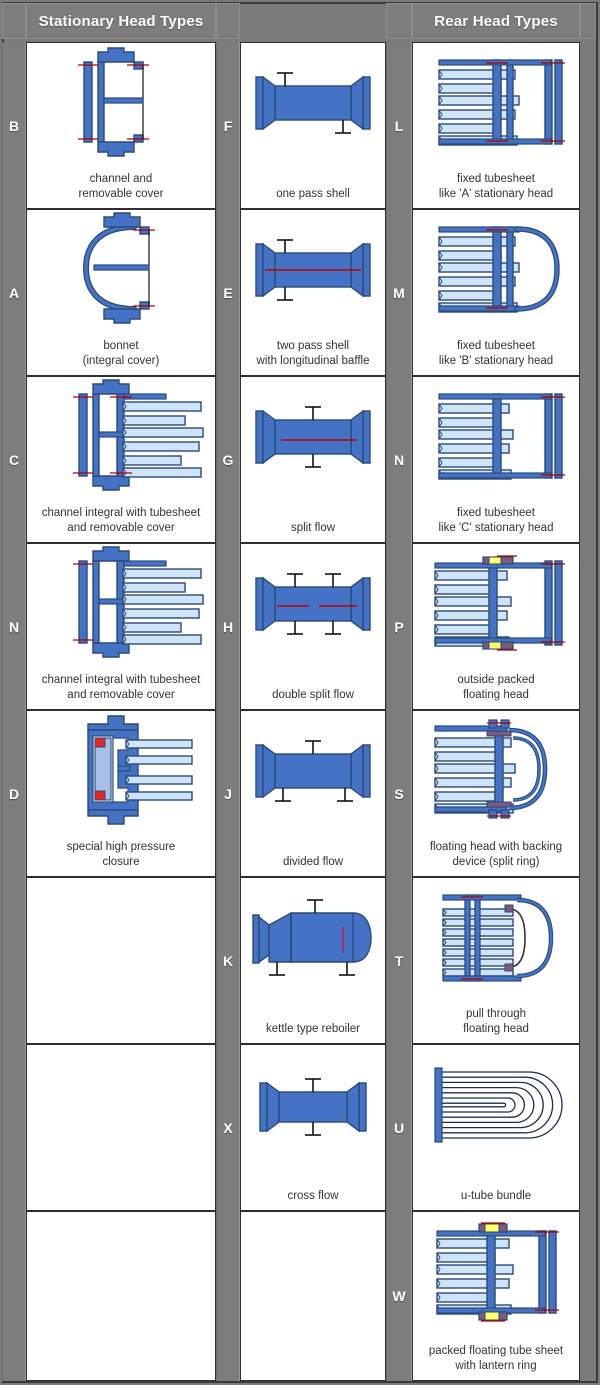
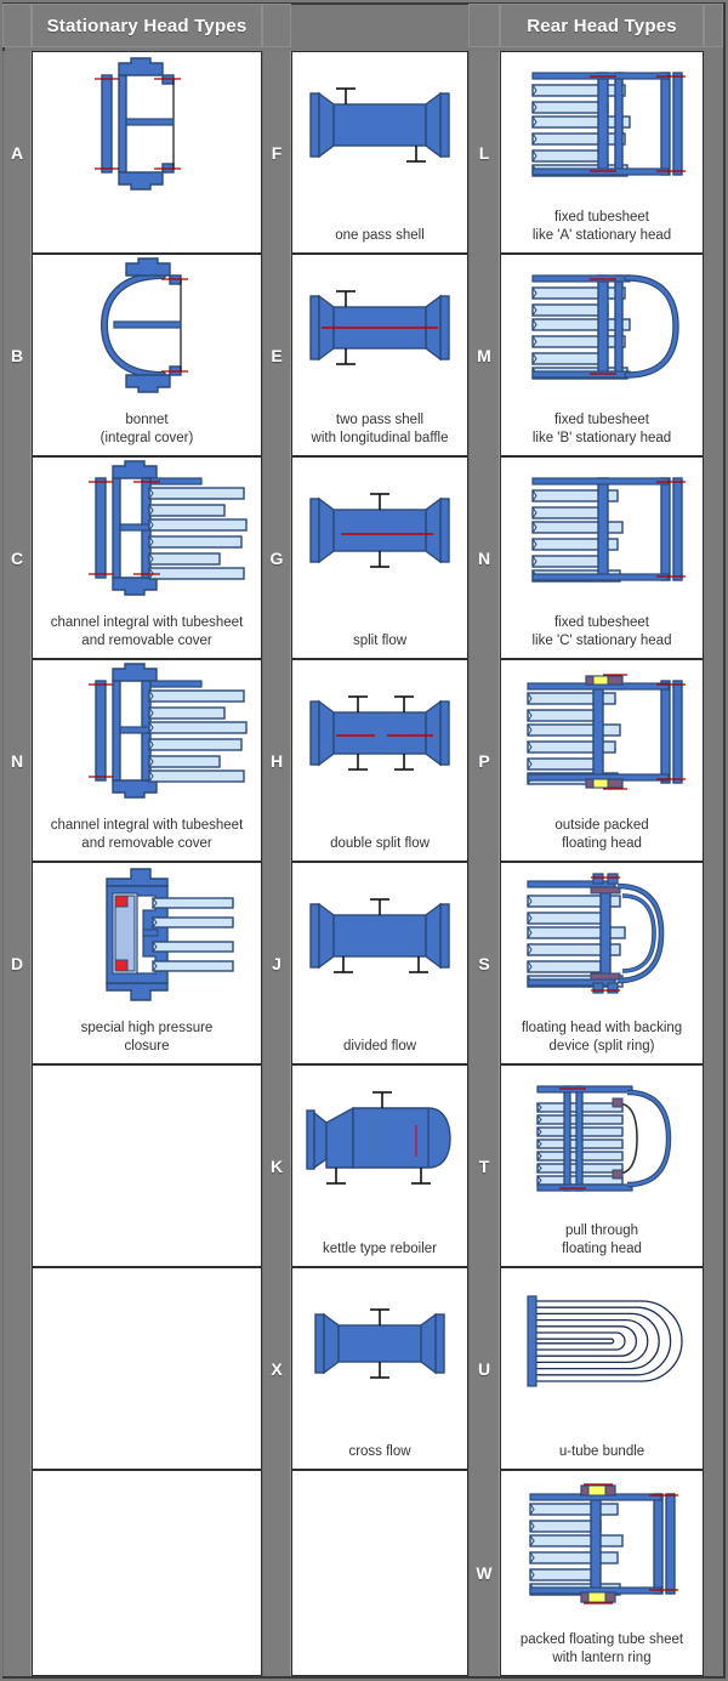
  Stationary Head Types
  Rear Head Types
- B
+ A
- channel and
- removable cover
- A
+ B
  bonnet
  (integral cover)
  C
  channel integral with tubesheet
  and removable cover
  N
  channel integral with tubesheet
  and removable cover
  D
  special high pressure
  closure
  F
  one pass shell
  E
  two pass shell
  with longitudinal baffle
  G
  split flow
  H
  double split flow
  J
  divided flow
  K
  kettle type reboiler
  X
  cross flow
  L
  fixed tubesheet
  like 'A' stationary head
  M
  fixed tubesheet
  like 'B' stationary head
  N
  fixed tubesheet
  like 'C' stationary head
  P
  outside packed
  floating head
  S
  floating head with backing
  device (split ring)
  T
  pull through
  floating head
  U
  u-tube bundle
  W
  packed floating tube sheet
  with lantern ring
